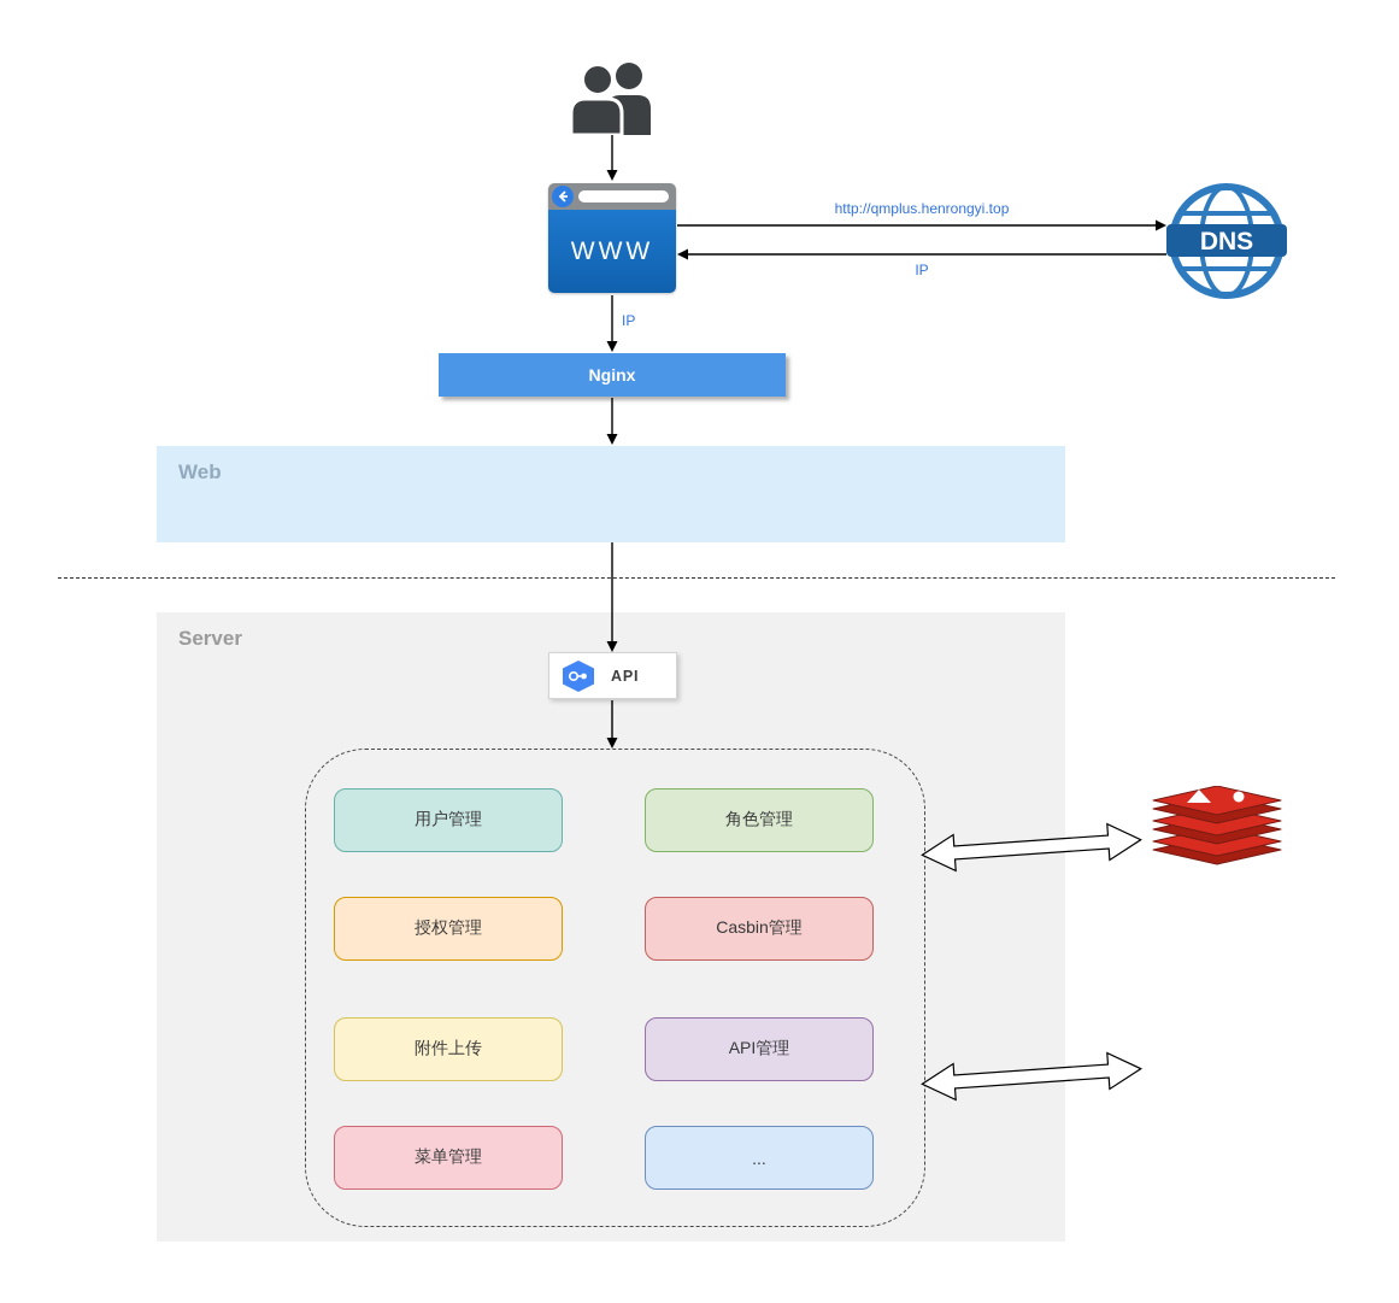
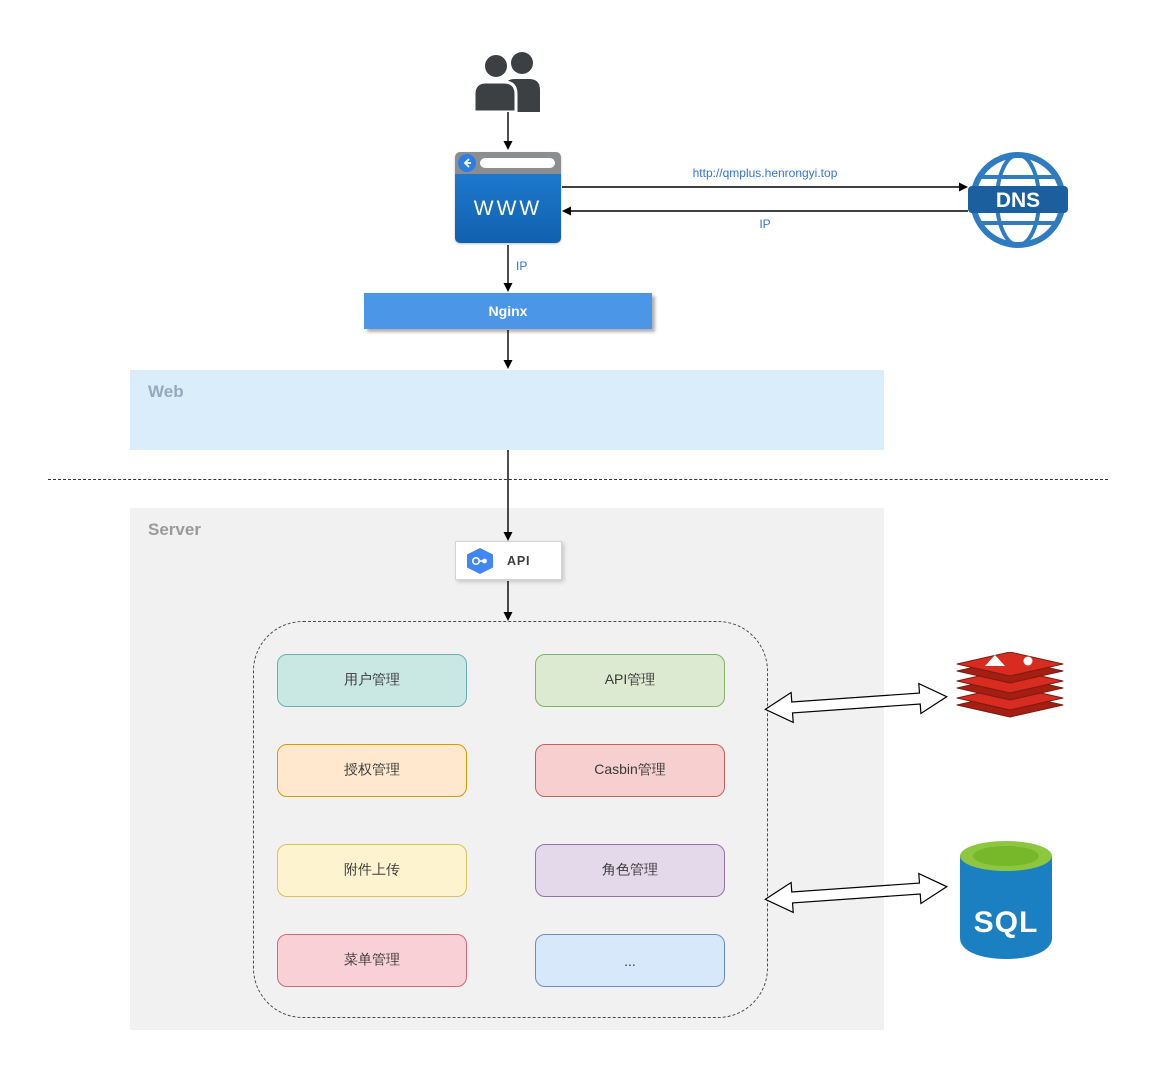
  WWW
  http://qmplus.henrongyi.top
  IP
  DNS
  IP
  Nginx
  Web
  Server
  API
  用户管理
- 角色管理
+ API管理
  授权管理
  Casbin管理
  附件上传
- API管理
+ 角色管理
  菜单管理
  ...
+ SQL
